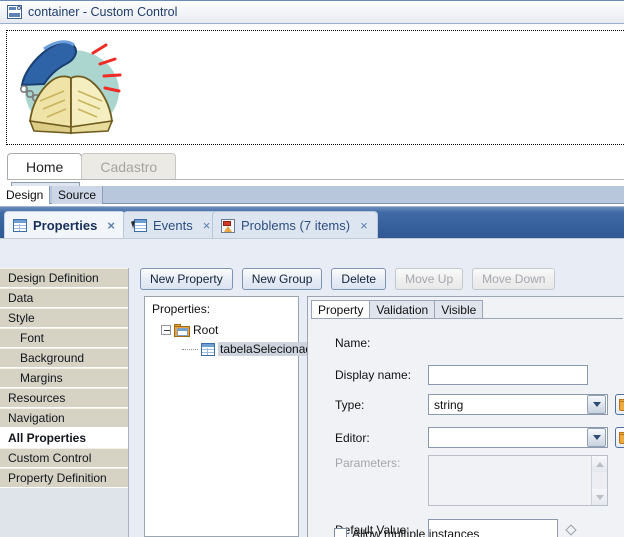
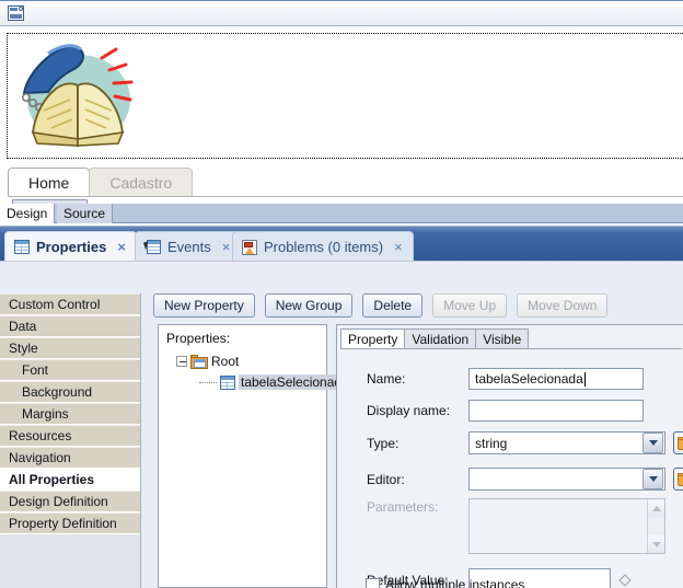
- container - Custom Control
  Home
  Cadastro
  Design
  Source
  Properties
  ×
  Events
  ×
- Problems (7 items)
+ Problems (0 items)
  ×
- Design Definition
+ Custom Control
  Data
  Style
  Font
  Background
  Margins
  Resources
  Navigation
  All Properties
- Custom Control
+ Design Definition
  Property Definition
  New Property
  New Group
  Delete
  Move Up
  Move Down
  Properties:
  Root
  tabelaSeleciona
  Property
  Validation
  Visible
  Name:
+ tabelaSelecionada
  Display name:
  Type:
  string
  Editor:
  Parameters:
  efault Value:
  Allow multiple instances
